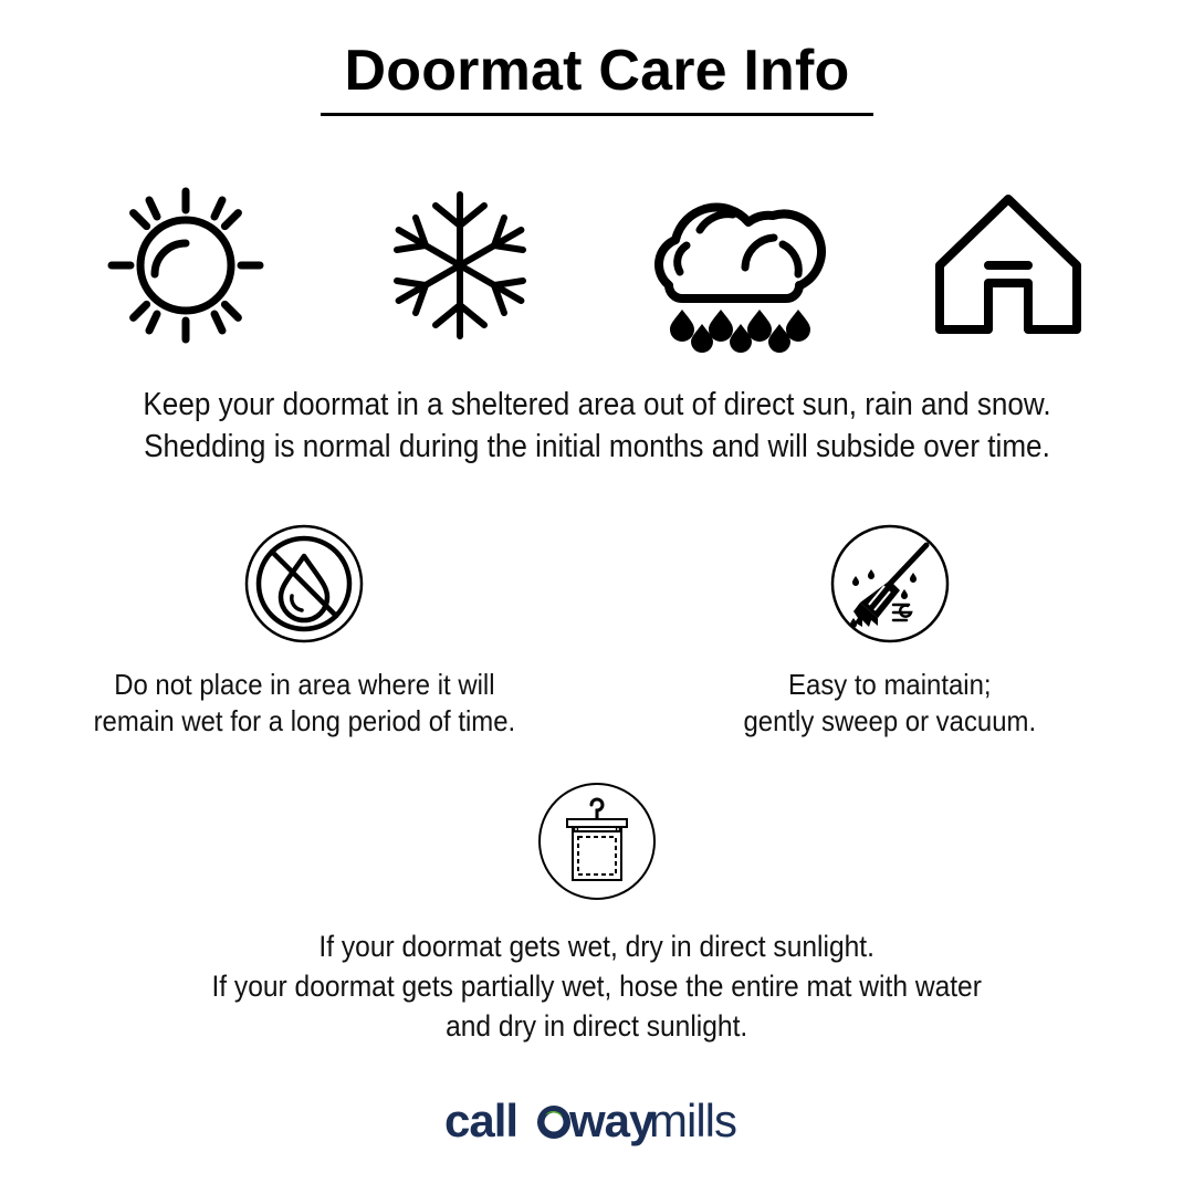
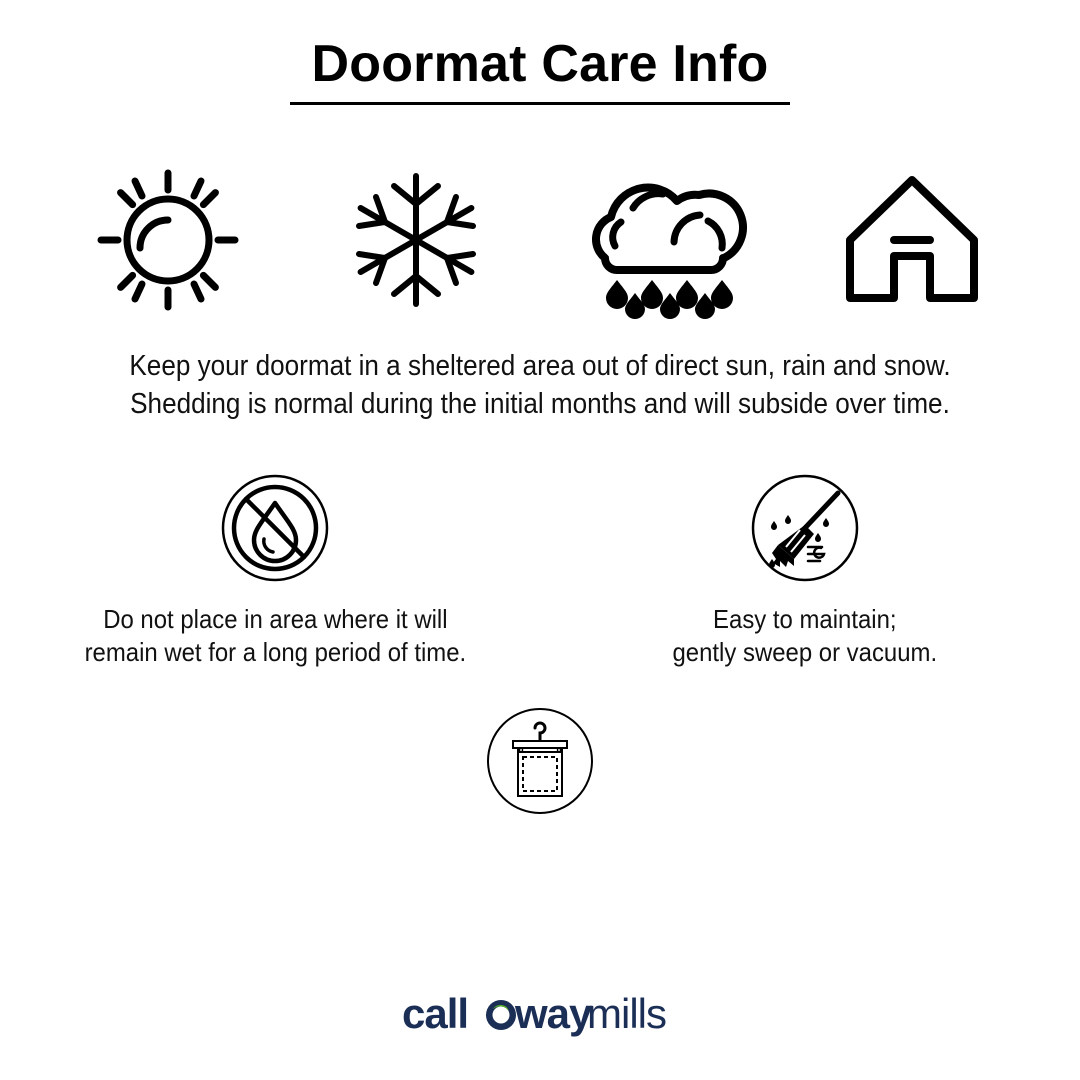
  Doormat Care Info
  Keep your doormat in a sheltered area out of direct sun, rain and snow.
  Shedding is normal during the initial months and will subside over time.
  Do not place in area where it will
  remain wet for a long period of time.
  Easy to maintain;
  gently sweep or vacuum.
- If your doormat gets wet, dry in direct sunlight.
- If your doormat gets partially wet, hose the entire mat with water
- and dry in direct sunlight.
  call
  way
  mills
